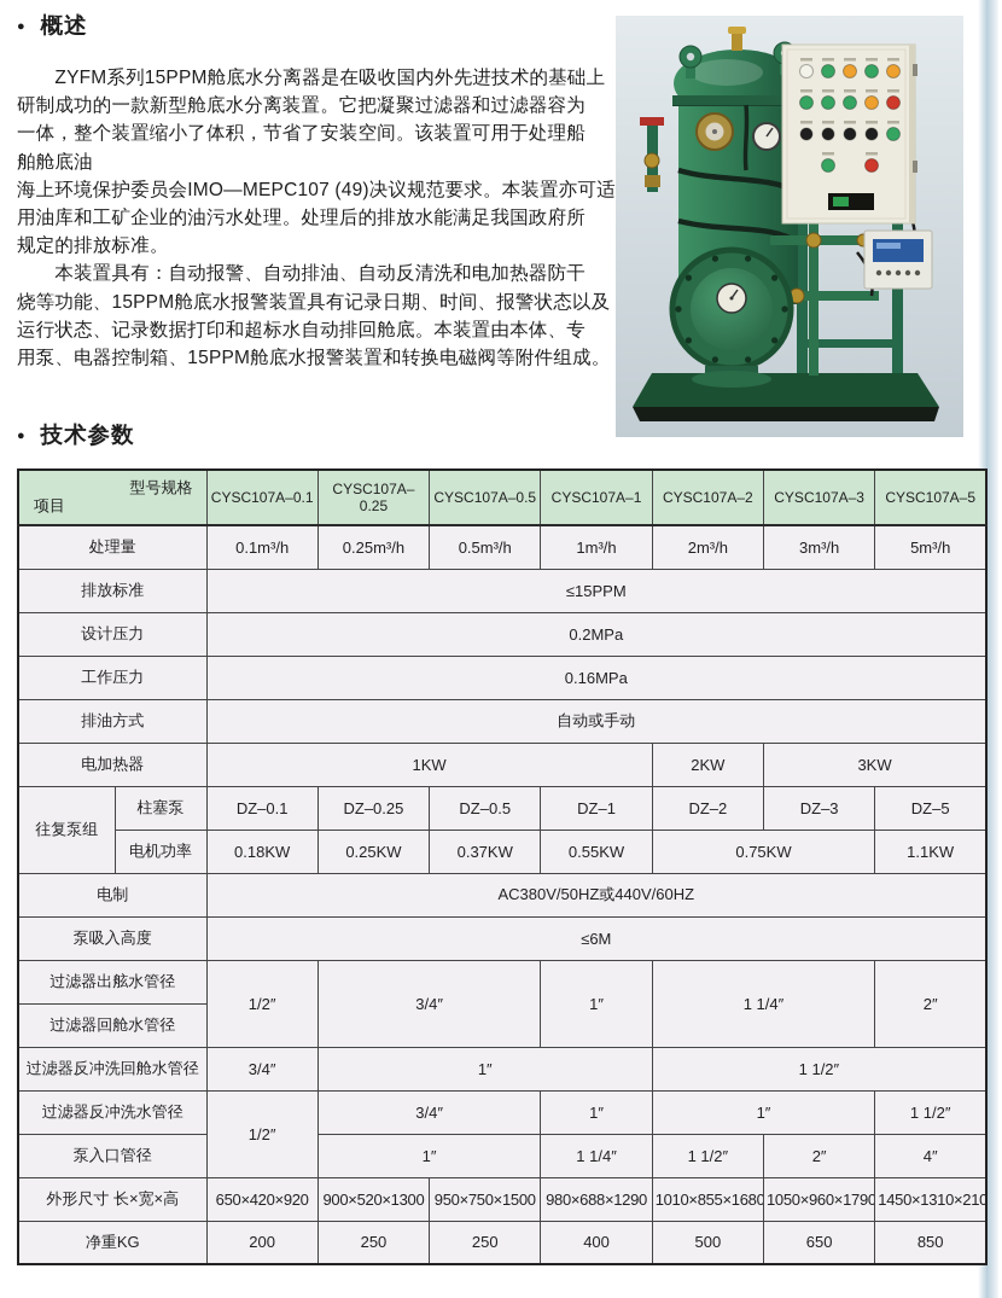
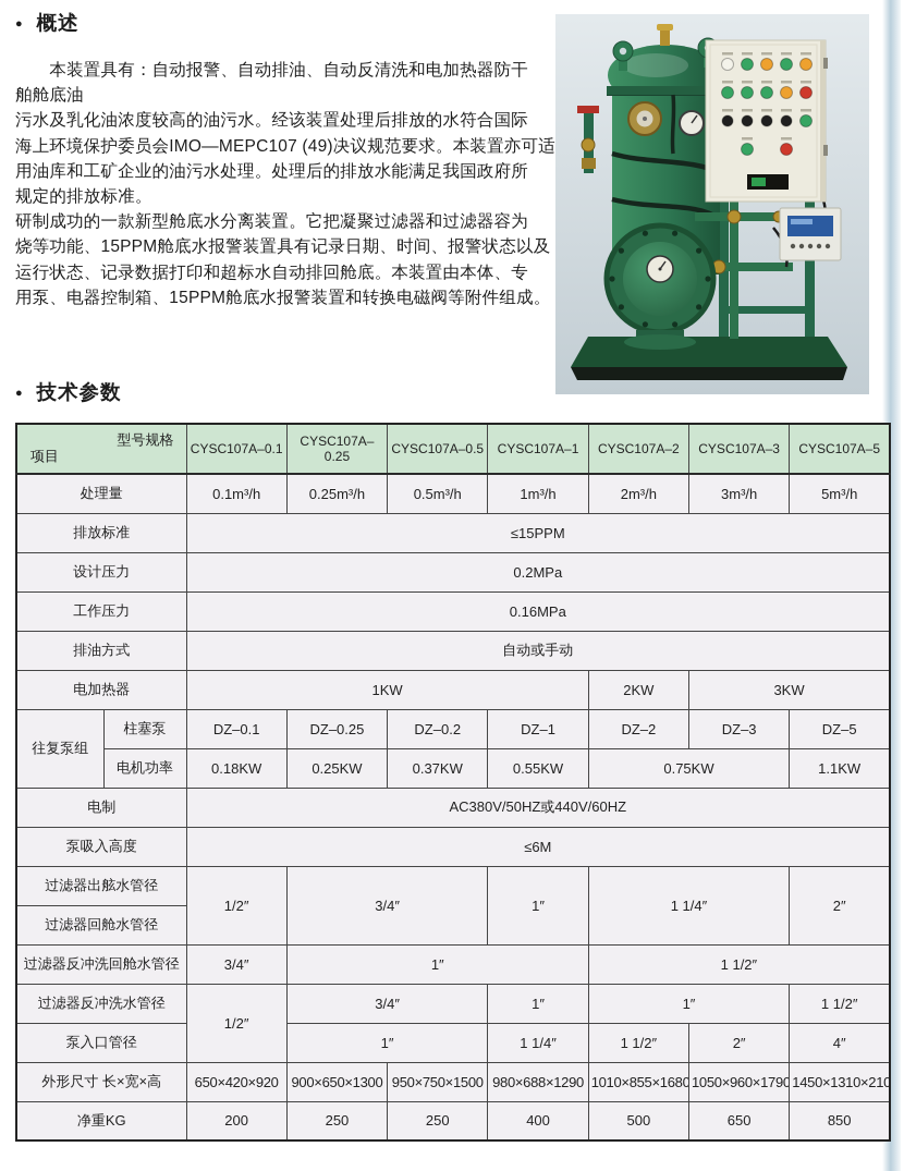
  ●
  概述
- ZYFM系列15PPM舱底水分离器是在吸收国内外先进技术的基础上
- 研制成功的一款新型舱底水分离装置。它把凝聚过滤器和过滤器容为
+ 本装置具有：自动报警、自动排油、自动反清洗和电加热器防干
- 一体，整个装置缩小了体积，节省了安装空间。该装置可用于处理船
  舶舱底油
+ 污水及乳化油浓度较高的油污水。经该装置处理后排放的水符合国际
  海上环境保护委员会IMO—MEPC107 (49)决议规范要求。本装置亦可适
  用油库和工矿企业的油污水处理。处理后的排放水能满足我国政府所
  规定的排放标准。
- 本装置具有：自动报警、自动排油、自动反清洗和电加热器防干
+ 研制成功的一款新型舱底水分离装置。它把凝聚过滤器和过滤器容为
  烧等功能、15PPM舱底水报警装置具有记录日期、时间、报警状态以及
  运行状态、记录数据打印和超标水自动排回舱底。本装置由本体、专
  用泵、电器控制箱、15PPM舱底水报警装置和转换电磁阀等附件组成。
  ●
  技术参数
  型号规格 项目	CYSC107A–0.1	CYSC107A–0.25	CYSC107A–0.5	CYSC107A–1	CYSC107A–2	CYSC107A–3	CYSC107A–5
  处理量	0.1m³/h	0.25m³/h	0.5m³/h	1m³/h	2m³/h	3m³/h	5m³/h
  排放标准	≤15PPM
  设计压力	0.2MPa
  工作压力	0.16MPa
  排油方式	自动或手动
  电加热器	1KW	2KW	3KW
- 往复泵组	柱塞泵	DZ–0.1	DZ–0.25	DZ–0.5	DZ–1	DZ–2	DZ–3	DZ–5
+ 往复泵组	柱塞泵	DZ–0.1	DZ–0.25	DZ–0.2	DZ–1	DZ–2	DZ–3	DZ–5
  电机功率	0.18KW	0.25KW	0.37KW	0.55KW	0.75KW	1.1KW
  电制	AC380V/50HZ或440V/60HZ
  泵吸入高度	≤6M
  过滤器出舷水管径	1/2″	3/4″	1″	1 1/4″	2″
  过滤器回舱水管径
  过滤器反冲洗回舱水管径	3/4″	1″	1 1/2″
  过滤器反冲洗水管径	1/2″	3/4″	1″	1″	1 1/2″
  泵入口管径	1″	1 1/4″	1 1/2″	2″	4″
- 外形尺寸 长×宽×高	650×420×920	900×520×1300	950×750×1500	980×688×1290	1010×855×1680	1050×960×1790	1450×1310×210
+ 外形尺寸 长×宽×高	650×420×920	900×650×1300	950×750×1500	980×688×1290	1010×855×1680	1050×960×1790	1450×1310×210
  净重KG	200	250	250	400	500	650	850
